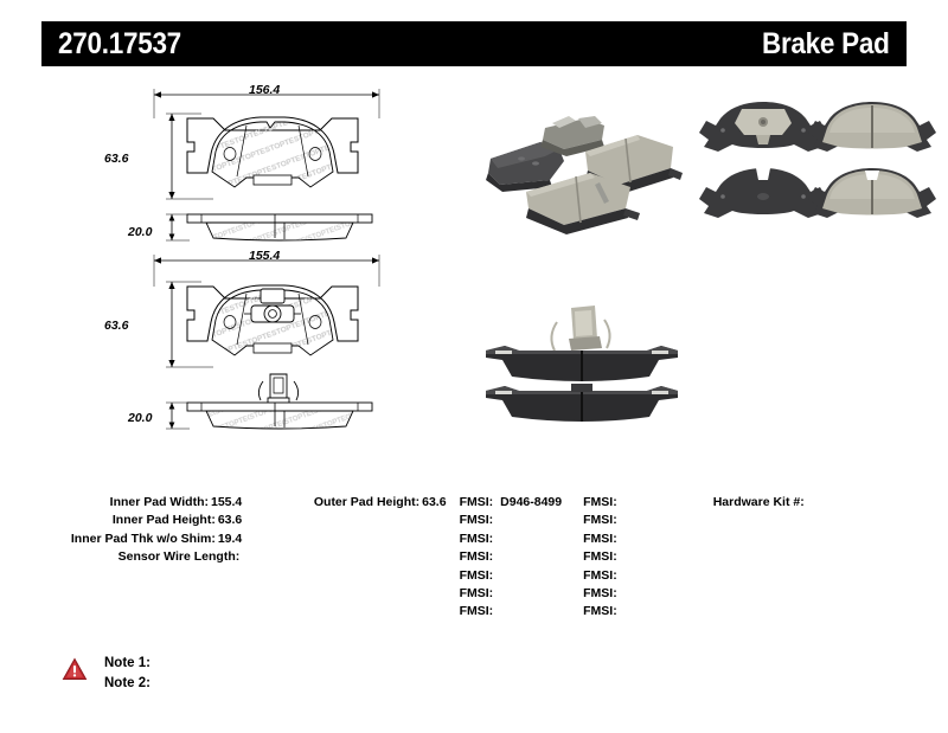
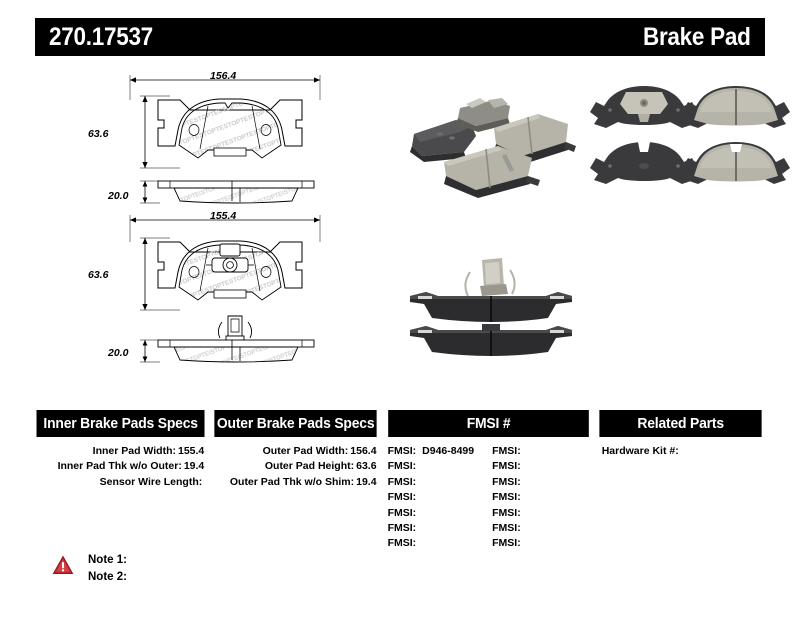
  270.17537
  Brake Pad
  156.4
  63.6
  20.0
  155.4
  63.6
  20.0
+ Inner Brake Pads Specs
+ Outer Brake Pads Specs
+ FMSI #
+ Related Parts
  Inner Pad Width: 155.4
- Inner Pad Height: 63.6
- Inner Pad Thk w/o Shim: 19.4
+ Inner Pad Thk w/o Outer: 19.4
  Sensor Wire Length:
+ Outer Pad Width: 156.4
  Outer Pad Height: 63.6
+ Outer Pad Thk w/o Shim: 19.4
  FMSI: D946-8499
  FMSI:
  FMSI:
  FMSI:
  FMSI:
  FMSI:
  FMSI:
  FMSI:
  FMSI:
  FMSI:
  FMSI:
  FMSI:
  FMSI:
  FMSI:
  Hardware Kit #:
  Note 1:
  Note 2:
